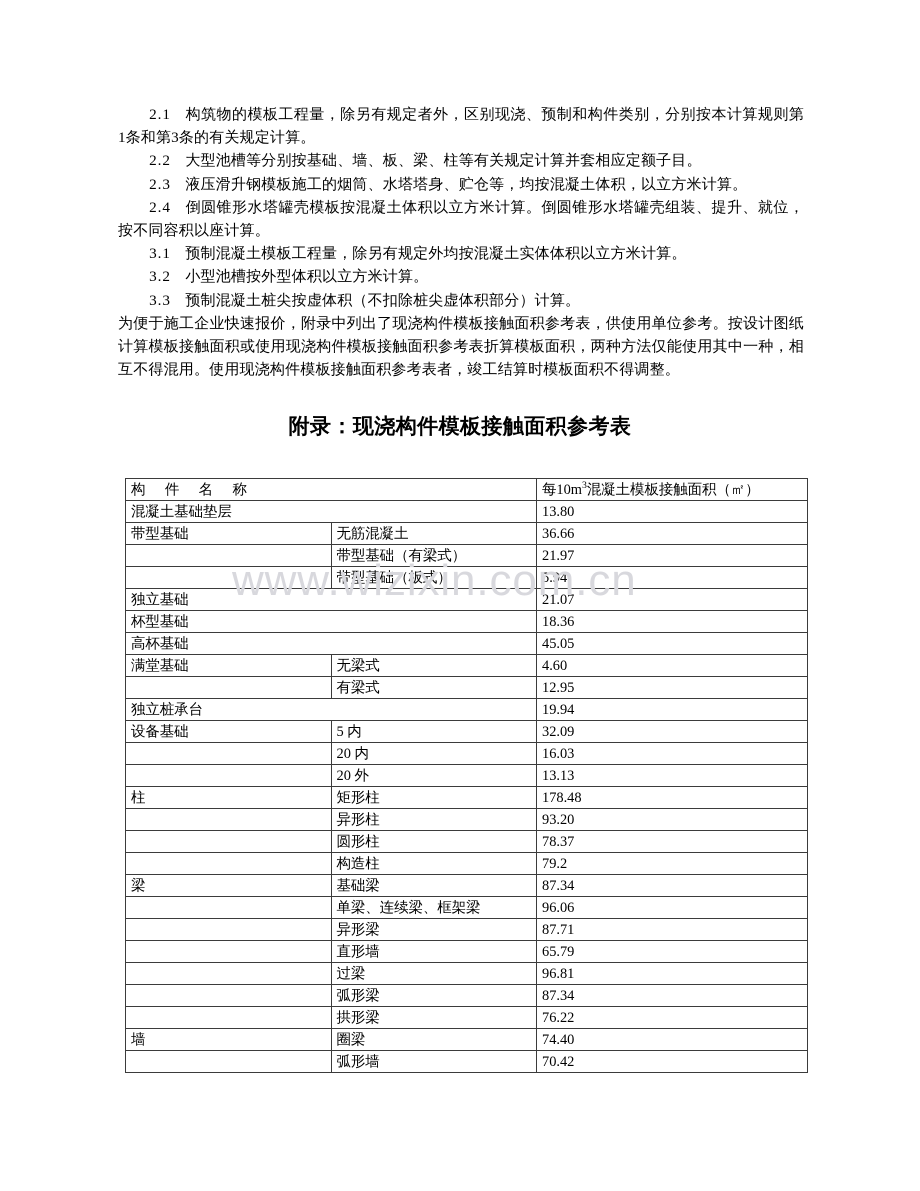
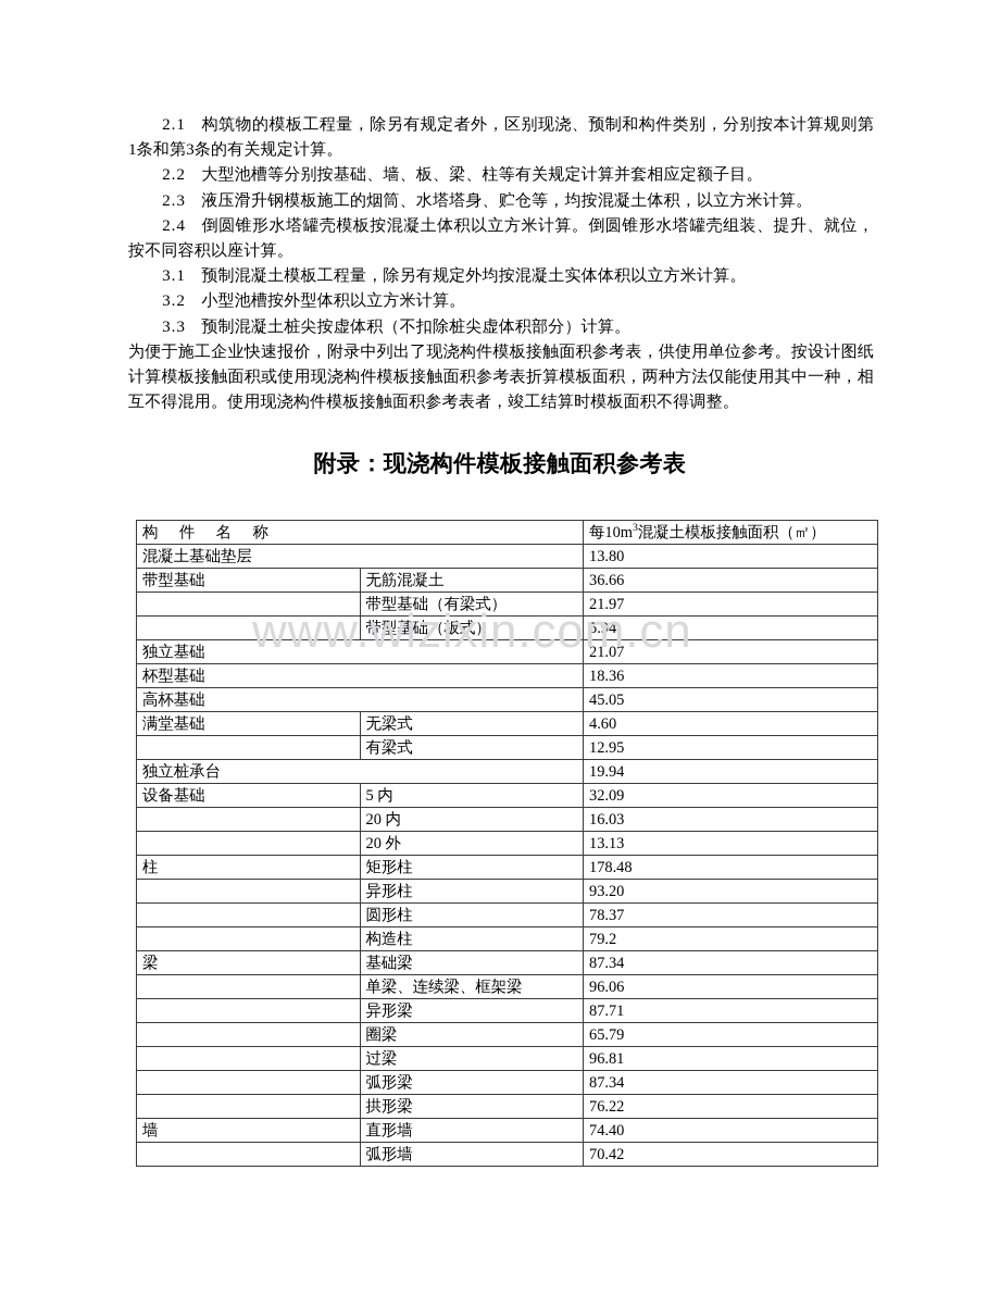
  2.1 构筑物的模板工程量，除另有规定者外，区别现浇、预制和构件类别，分别按本计算规则第 1条和第3条的有关规定计算。
  2.2 大型池槽等分别按基础、墙、板、梁、柱等有关规定计算并套相应定额子目。
  2.3 液压滑升钢模板施工的烟筒、水塔塔身、贮仓等，均按混凝土体积，以立方米计算。
  2.4 倒圆锥形水塔罐壳模板按混凝土体积以立方米计算。倒圆锥形水塔罐壳组装、提升、就位，按不同容积以座计算。
  3.1 预制混凝土模板工程量，除另有规定外均按混凝土实体体积以立方米计算。
  3.2 小型池槽按外型体积以立方米计算。
  3.3 预制混凝土桩尖按虚体积（不扣除桩尖虚体积部分）计算。
  为便于施工企业快速报价，附录中列出了现浇构件模板接触面积参考表，供使用单位参考。按设计图纸计算模板接触面积或使用现浇构件模板接触面积参考表折算模板面积，两种方法仅能使用其中一种，相互不得混用。使用现浇构件模板接触面积参考表者，竣工结算时模板面积不得调整。
  附录：现浇构件模板接触面积参考表
  www.wizixin.com.cn
  构 件 名 称	每10m3混凝土模板接触面积（㎡）
  混凝土基础垫层	13.80
  带型基础	无筋混凝土	36.66
  	带型基础（有梁式）	21.97
  	带型基础（板式）	5.94
  独立基础	21.07
  杯型基础	18.36
  高杯基础	45.05
  满堂基础	无梁式	4.60
  	有梁式	12.95
  独立桩承台	19.94
  设备基础	5 内	32.09
  	20 内	16.03
  	20 外	13.13
  柱	矩形柱	178.48
  	异形柱	93.20
  	圆形柱	78.37
  	构造柱	79.2
  梁	基础梁	87.34
  	单梁、连续梁、框架梁	96.06
  	异形梁	87.71
- 	直形墙	65.79
+ 	圈梁	65.79
  	过梁	96.81
  	弧形梁	87.34
  	拱形梁	76.22
- 墙	圈梁	74.40
+ 墙	直形墙	74.40
  	弧形墙	70.42
